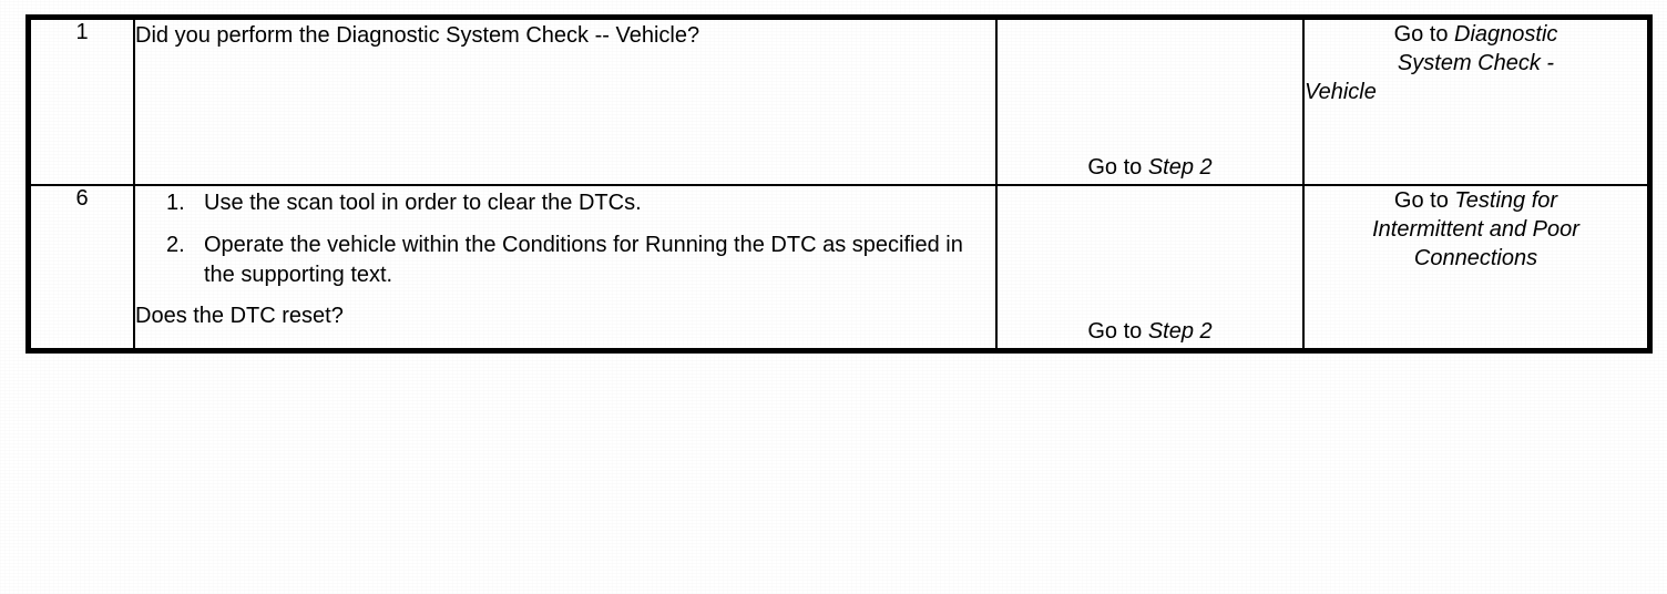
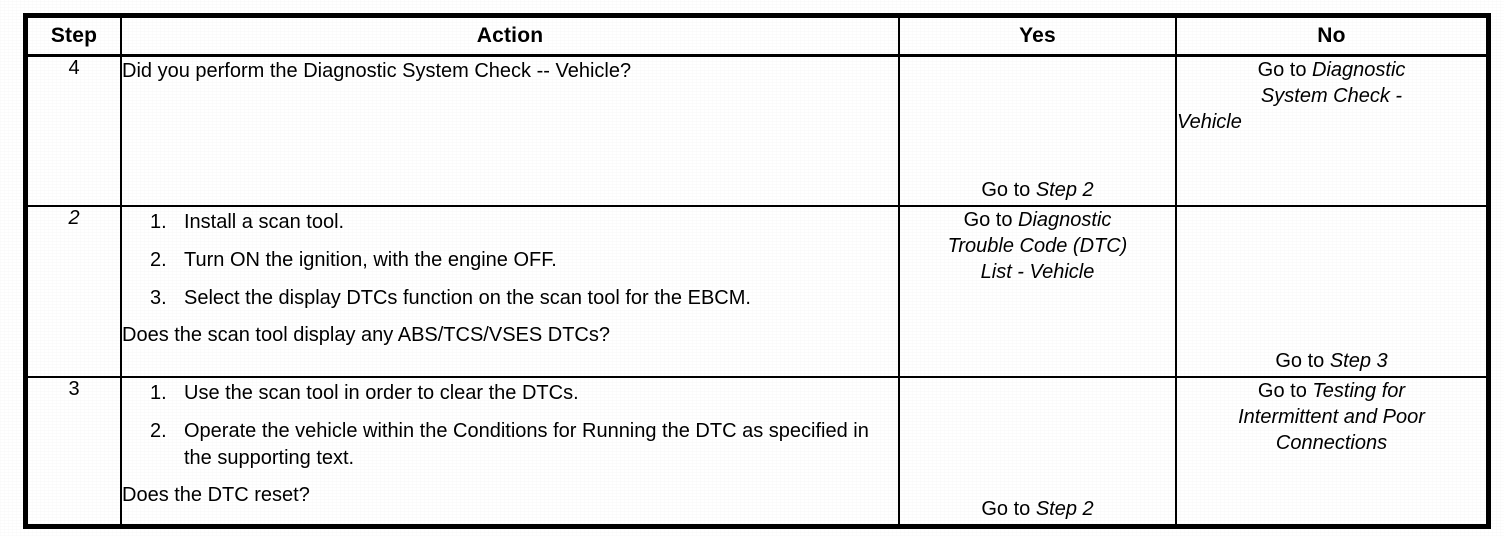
+ Step	Action	Yes	No
- 1	Did you perform the Diagnostic System Check -- Vehicle?	Go to Step 2	Go to Diagnostic System Check - Vehicle
+ 4	Did you perform the Diagnostic System Check -- Vehicle?	Go to Step 2	Go to Diagnostic System Check - Vehicle
+ 2	1. Install a scan tool. 2. Turn ON the ignition, with the engine OFF. 3. Select the display DTCs function on the scan tool for the EBCM. Does the scan tool display any ABS/TCS/VSES DTCs?	Go to Diagnostic Trouble Code (DTC) List - Vehicle	Go to Step 3
- 6	1. Use the scan tool in order to clear the DTCs. 2. Operate the vehicle within the Conditions for Running the DTC as specified in the supporting text. Does the DTC reset?	Go to Step 2	Go to Testing for Intermittent and Poor Connections
+ 3	1. Use the scan tool in order to clear the DTCs. 2. Operate the vehicle within the Conditions for Running the DTC as specified in the supporting text. Does the DTC reset?	Go to Step 2	Go to Testing for Intermittent and Poor Connections
